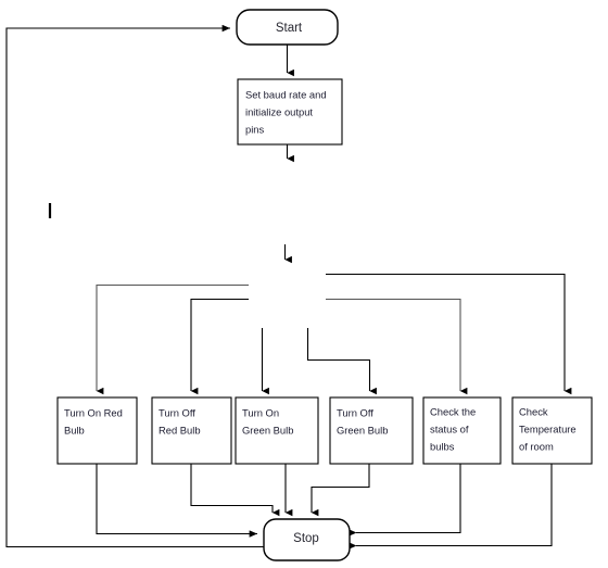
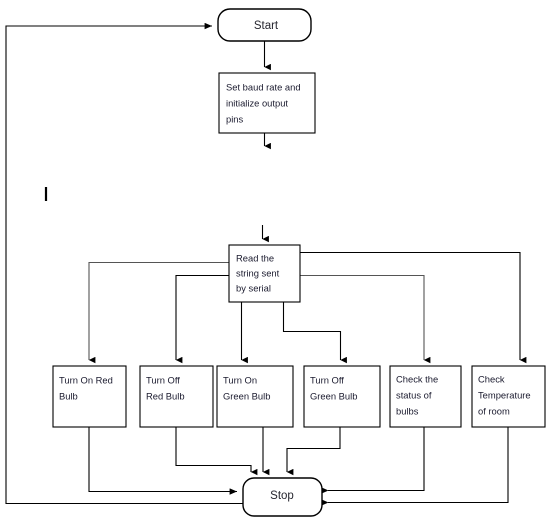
  Start
  Set baud rate and
  initialize output
  pins
+ Read the
+ string sent
+ by serial
  Turn On Red
  Bulb
  Turn Off
  Red Bulb
  Turn On
  Green Bulb
  Turn Off
  Green Bulb
  Check the
  status of
  bulbs
  Check
  Temperature
  of room
  Stop
